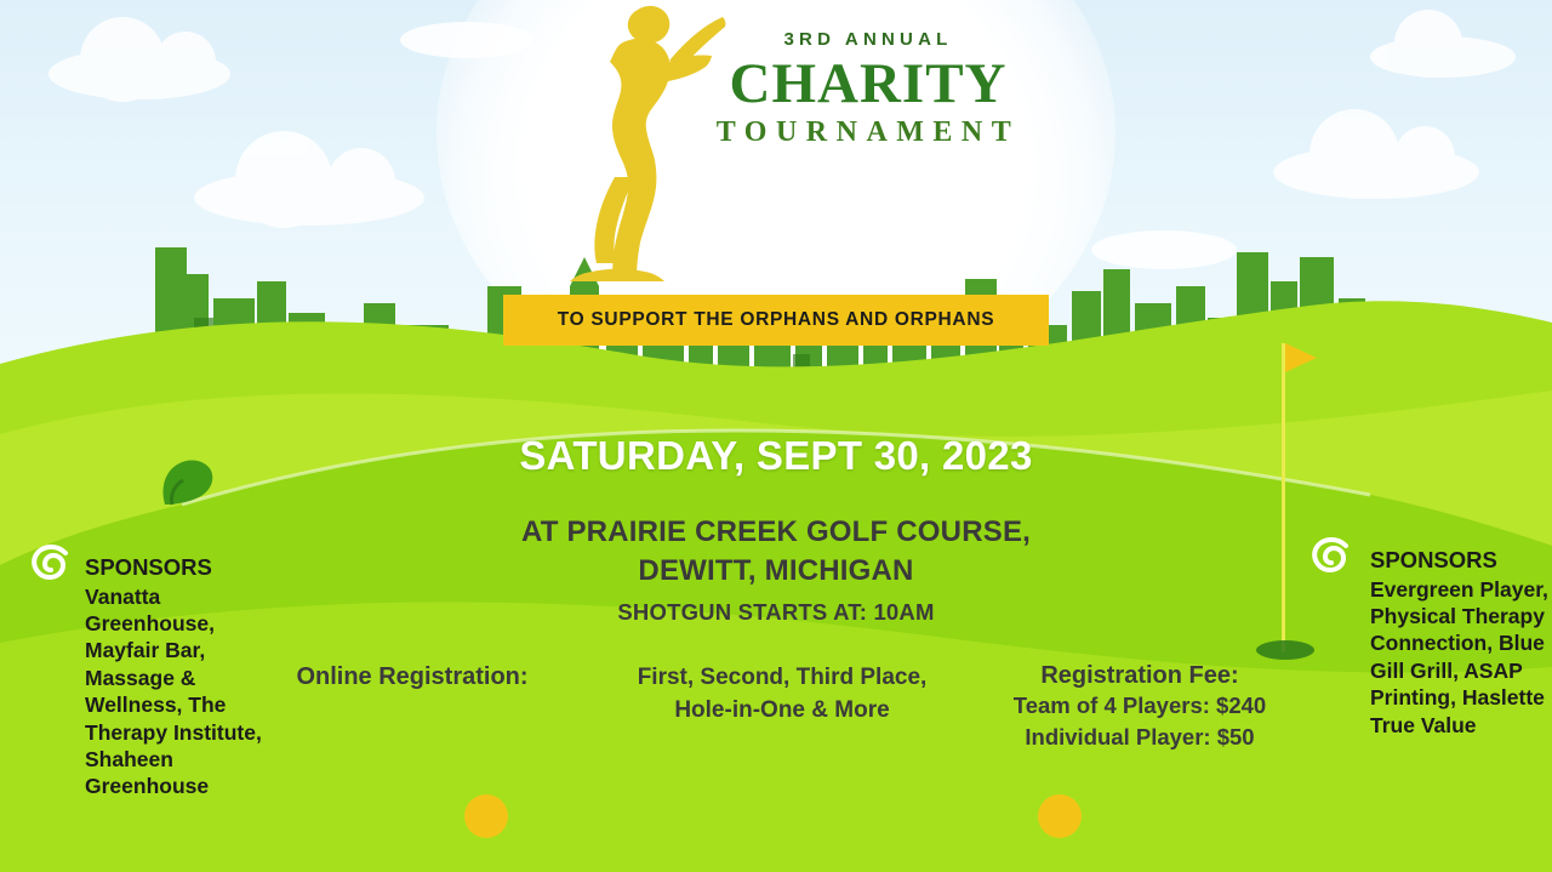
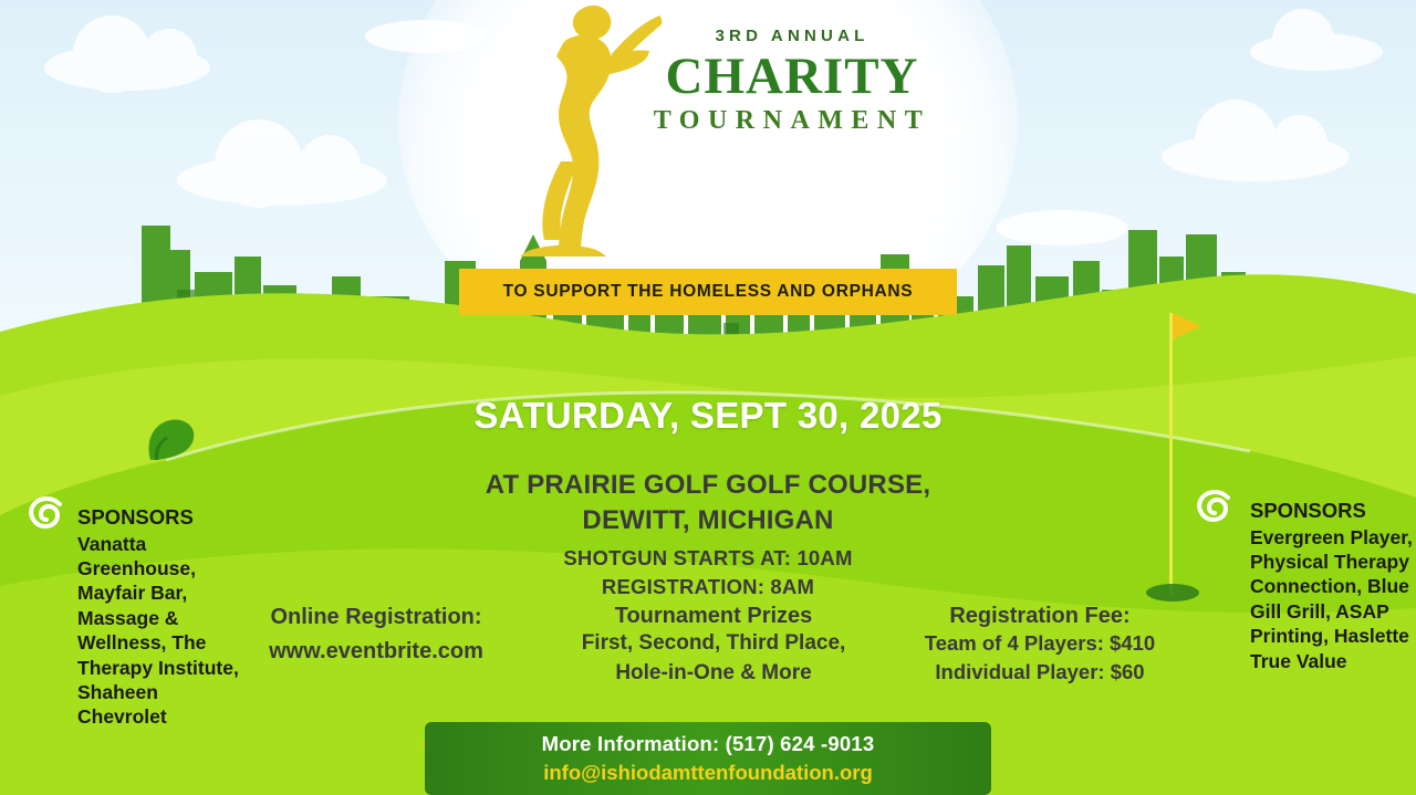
  3RD ANNUAL
  CHARITY
  TOURNAMENT
- TO SUPPORT THE ORPHANS AND ORPHANS
+ TO SUPPORT THE HOMELESS AND ORPHANS
- SATURDAY, SEPT 30, 2023
+ SATURDAY, SEPT 30, 2025
- AT PRAIRIE CREEK GOLF COURSE,
+ AT PRAIRIE GOLF GOLF COURSE,
  DEWITT, MICHIGAN
  SHOTGUN STARTS AT: 10AM
+ REGISTRATION: 8AM
  Online Registration:
+ www.eventbrite.com
+ Tournament Prizes
  First, Second, Third Place,
  Hole-in-One & More
  Registration Fee:
- Team of 4 Players: $240
+ Team of 4 Players: $410
- Individual Player: $50
+ Individual Player: $60
  SPONSORS
- Vanatta Greenhouse, Mayfair Bar, Massage & Wellness, The Therapy Institute, Shaheen Greenhouse
+ Vanatta Greenhouse, Mayfair Bar, Massage & Wellness, The Therapy Institute, Shaheen Chevrolet
  SPONSORS
  Evergreen Player, Physical Therapy Connection, Blue Gill Grill, ASAP Printing, Haslette True Value
+ More Information: (517) 624 -9013
+ info@ishiodamttenfoundation.org
